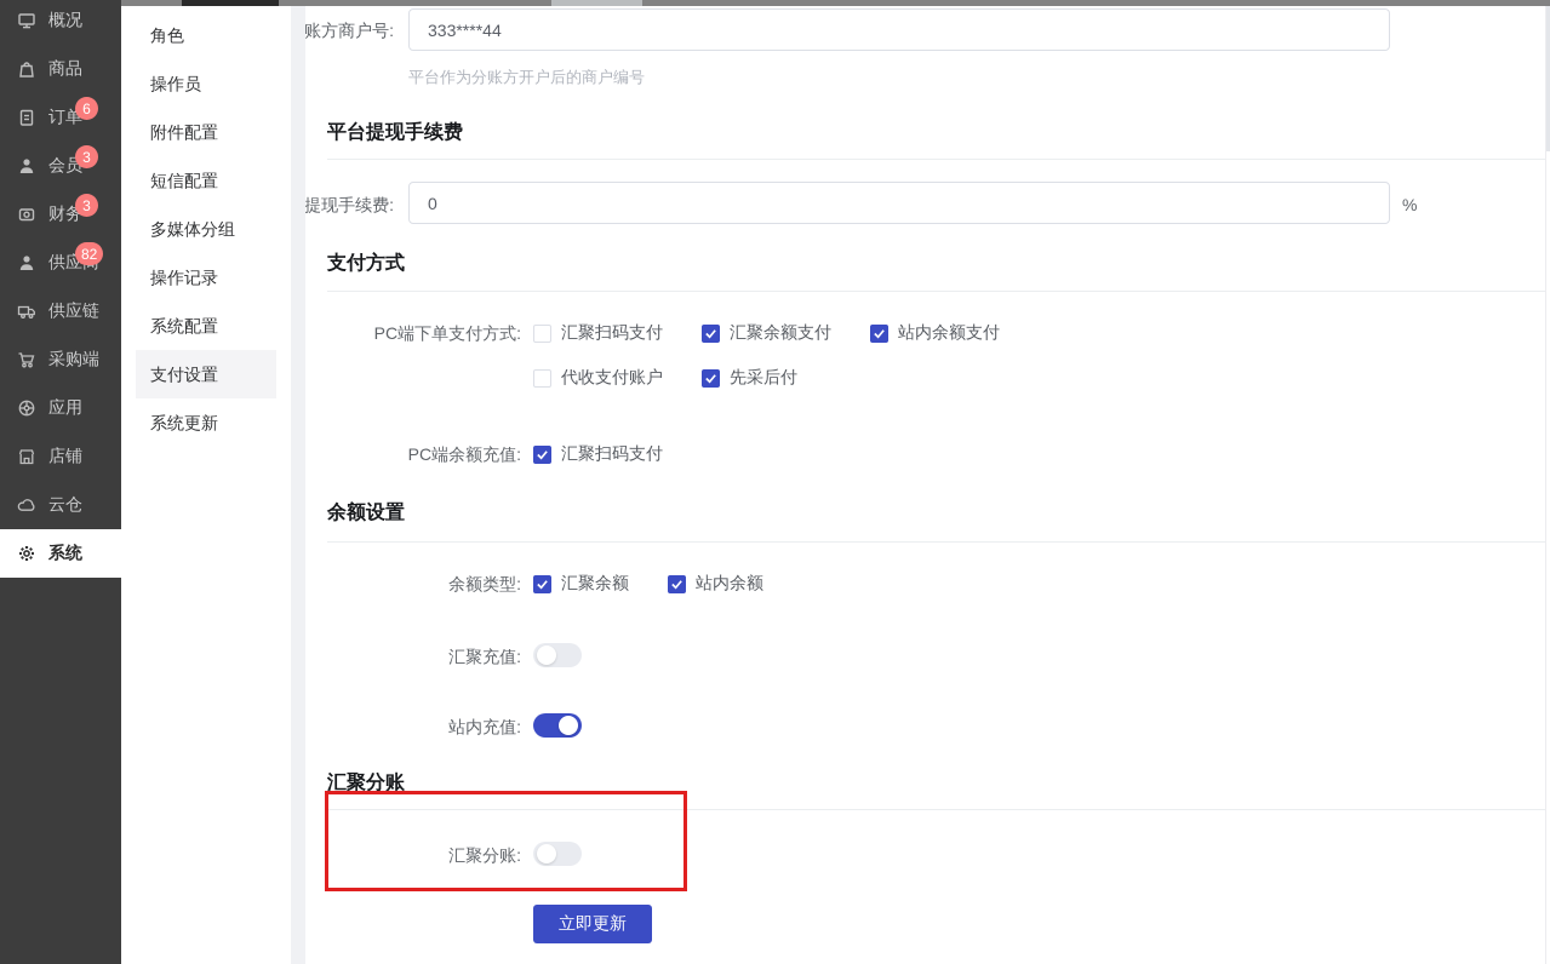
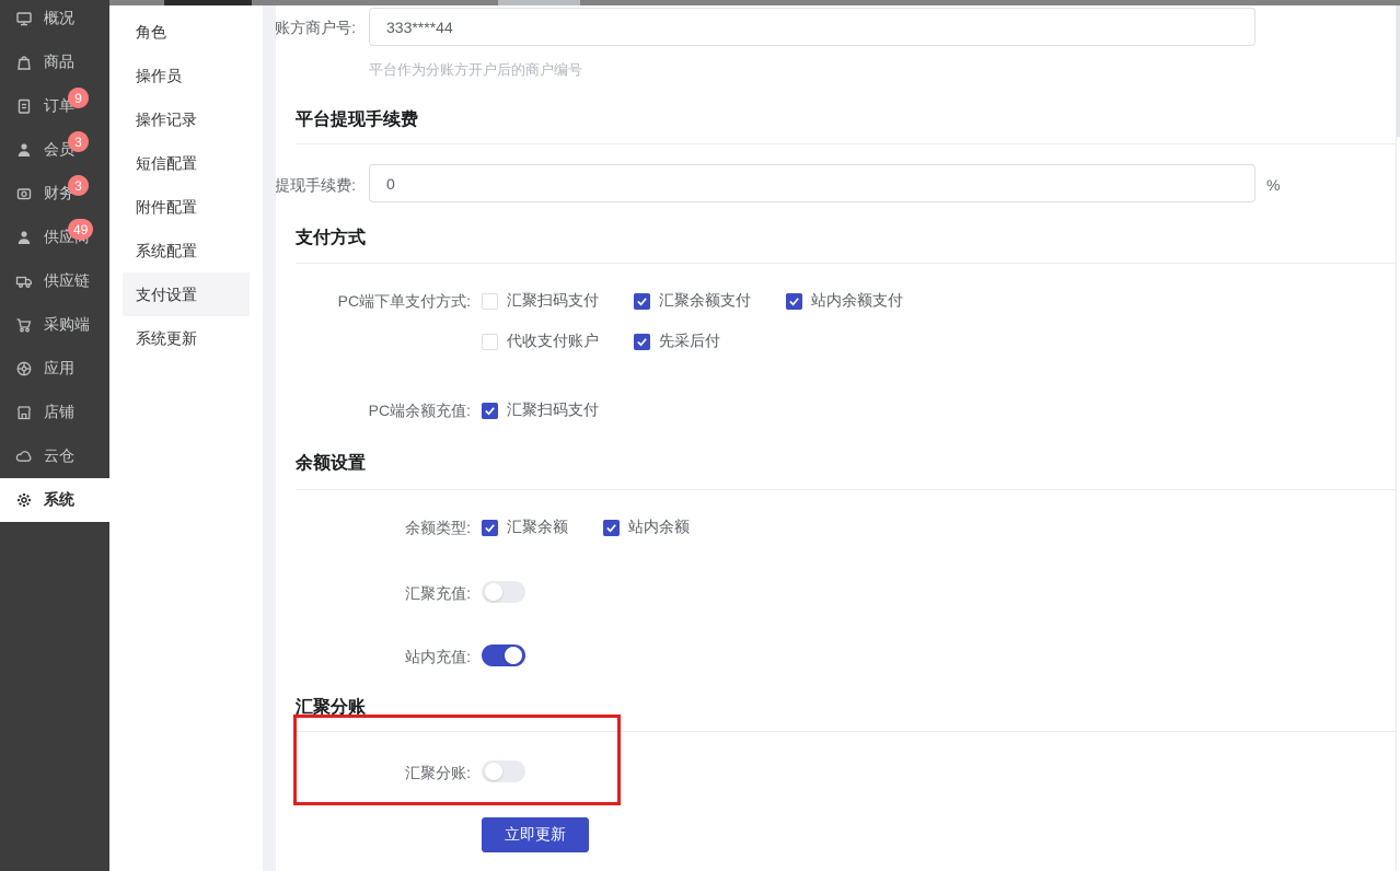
  概况
  商品
  订单
- 6
+ 9
  会员
  3
  财务
  3
- 82
+ 49
  供应链
  采购端
  应用
  店铺
  云仓
  系统
  角色
  操作员
- 附件配置
+ 操作记录
  短信配置
- 多媒体分组
- 操作记录
+ 附件配置
  系统配置
  支付设置
  系统更新
  账方商户号:
  333****44
  平台作为分账方开户后的商户编号
  平台提现手续费
  提现手续费:
  0
  %
  支付方式
  PC端下单支付方式:
  汇聚扫码支付
  汇聚余额支付
  站内余额支付
  代收支付账户
  先采后付
  PC端余额充值:
  汇聚扫码支付
  余额设置
  余额类型:
  汇聚余额
  站内余额
  汇聚充值:
  站内充值:
  汇聚分账
  汇聚分账:
  立即更新
